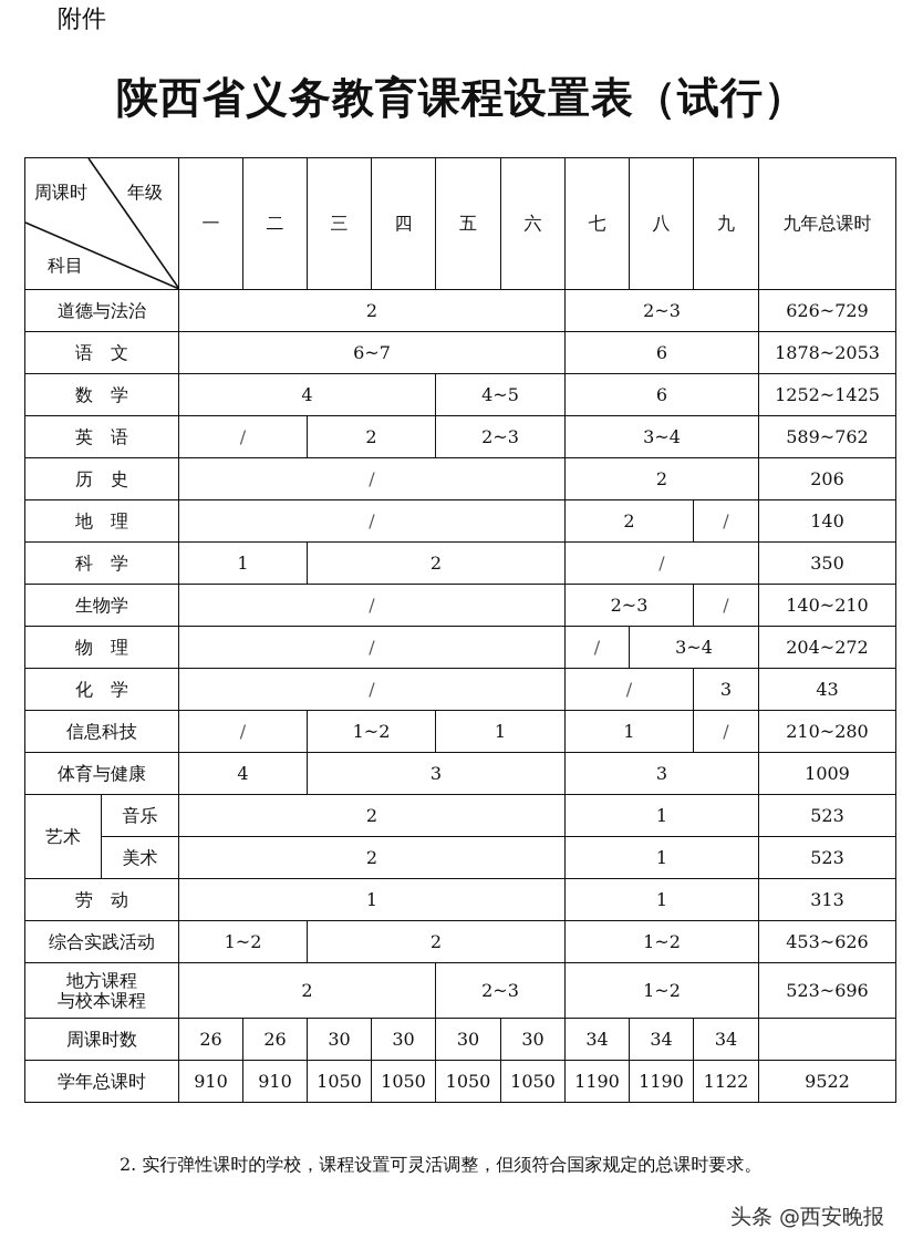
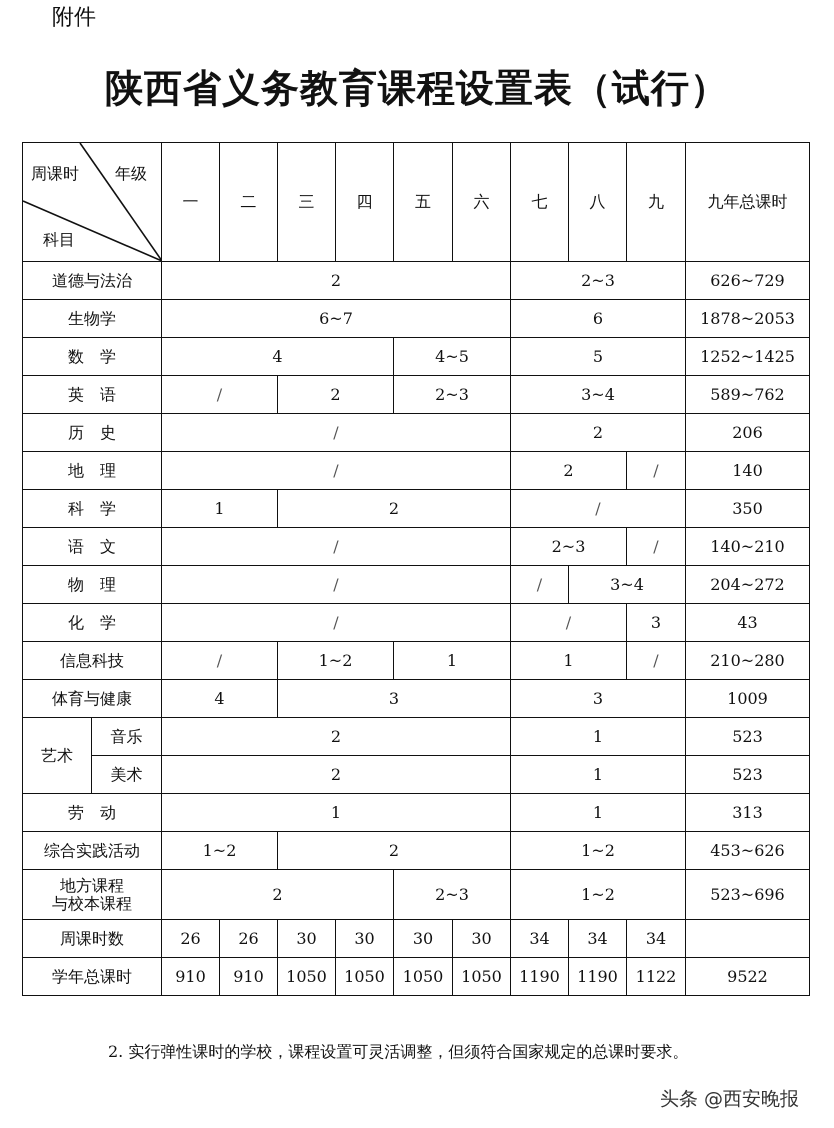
  附件
  陕西省义务教育课程设置表（试行）
  周课时 年级 科目	一	二	三	四	五	六	七	八	九	九年总课时
  道德与法治	2	2~3	626~729
- 语 文	6~7	6	1878~2053
+ 生物学	6~7	6	1878~2053
- 数 学	4	4~5	6	1252~1425
+ 数 学	4	4~5	5	1252~1425
  英 语	/	2	2~3	3~4	589~762
  历 史	/	2	206
  地 理	/	2	/	140
  科 学	1	2	/	350
- 生物学	/	2~3	/	140~210
+ 语 文	/	2~3	/	140~210
  物 理	/	/	3~4	204~272
  化 学	/	/	3	43
  信息科技	/	1~2	1	1	/	210~280
  体育与健康	4	3	3	1009
  艺术	音乐	2	1	523
  美术	2	1	523
  劳 动	1	1	313
  综合实践活动	1~2	2	1~2	453~626
  地方课程与校本课程	2	2~3	1~2	523~696
  周课时数	26	26	30	30	30	30	34	34	34
  学年总课时	910	910	1050	1050	1050	1050	1190	1190	1122	9522
  2. 实行弹性课时的学校，课程设置可灵活调整，但须符合国家规定的总课时要求。
  头条 @西安晚报
